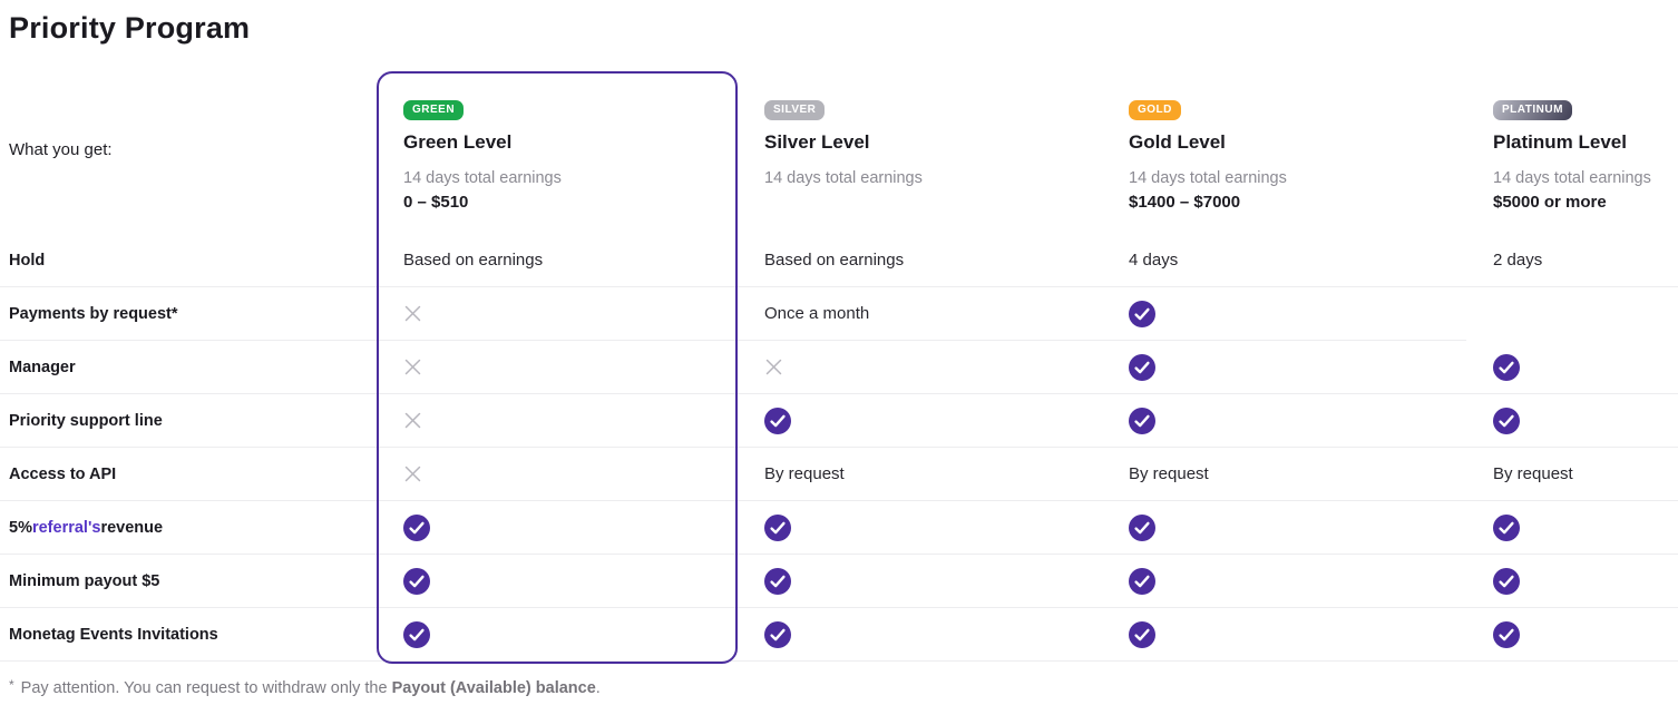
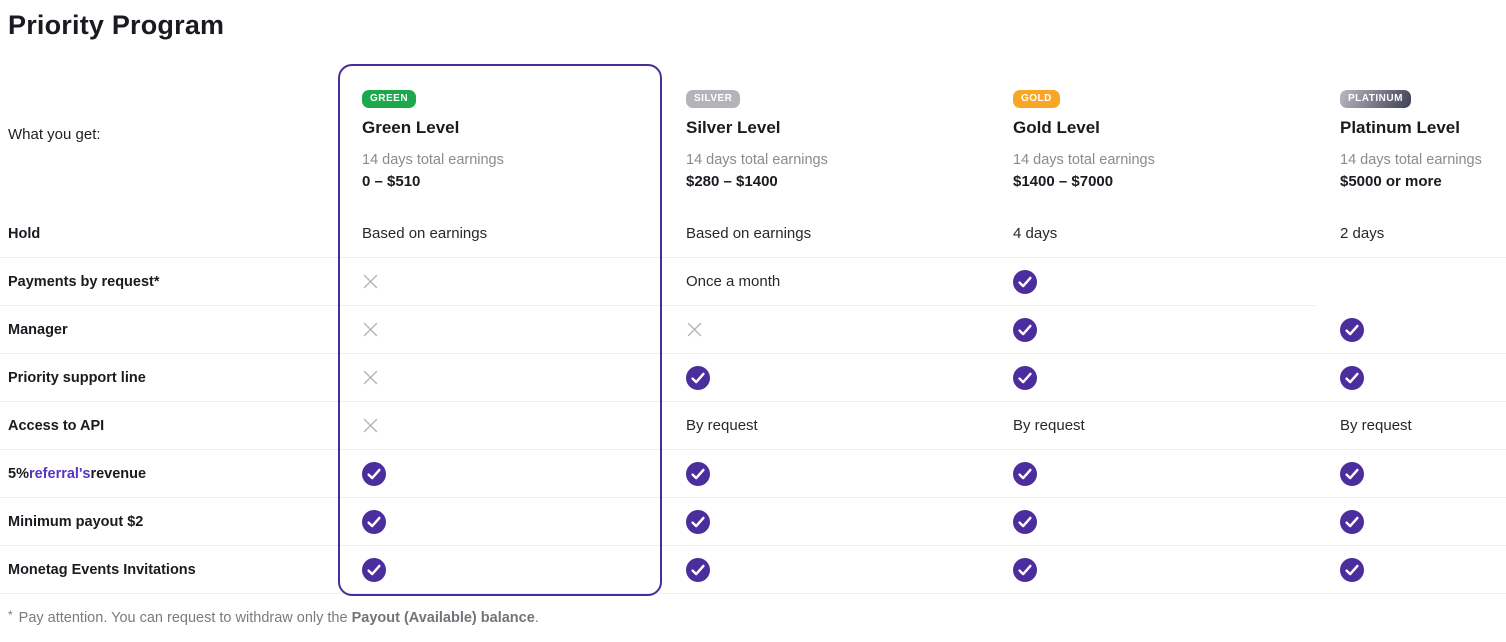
  Priority Program
  What you get:
  GREEN
  Green Level
  14 days total earnings
  0 – $510
  SILVER
  Silver Level
  14 days total earnings
+ $280 – $1400
  GOLD
  Gold Level
  14 days total earnings
  $1400 – $7000
  PLATINUM
  Platinum Level
  14 days total earnings
  $5000 or more
  Hold
  Based on earnings
  Based on earnings
  4 days
  2 days
  Payments by request*
  Once a month
  Manager
  Priority support line
  Access to API
  By request
  By request
  By request
  5%
  referral's
  revenue
- Minimum payout $5
+ Minimum payout $2
  Monetag Events Invitations
  * Pay attention. You can request to withdraw only the Payout (Available) balance.
